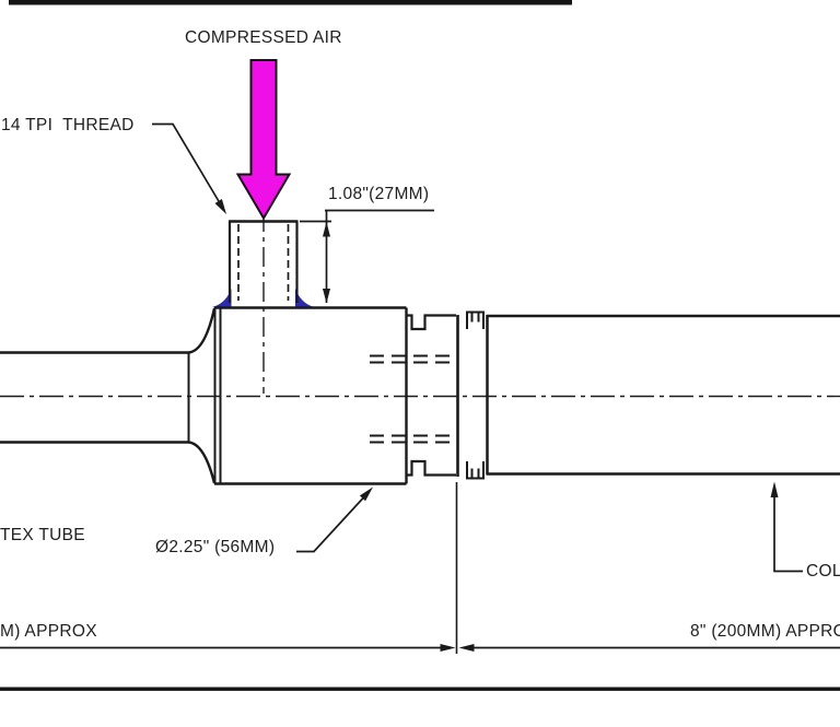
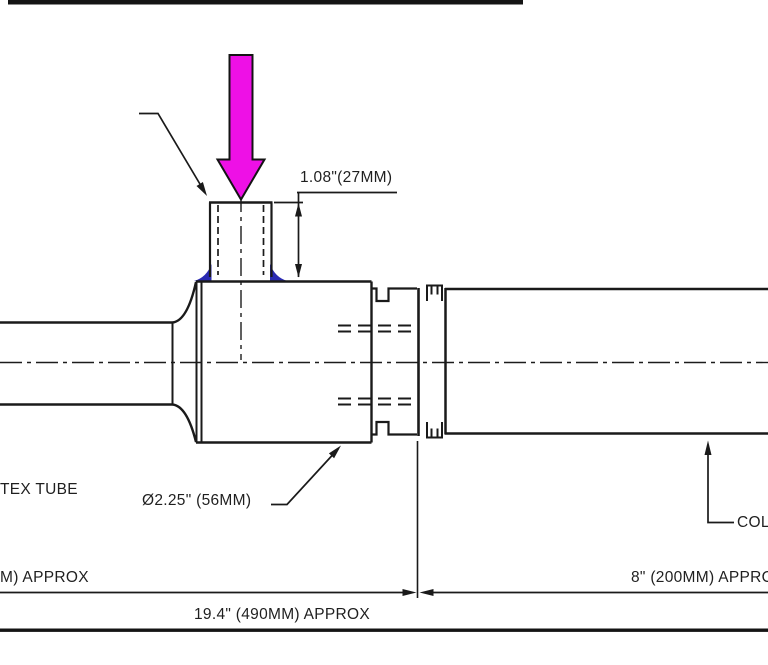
- COMPRESSED AIR
- 14 TPI THREAD
  1.08"(27MM)
  TEX TUBE
  Ø2.25" (56MM)
  COL
  M) APPROX
  8" (200MM) APPR
+ 19.4" (490MM) APPROX
